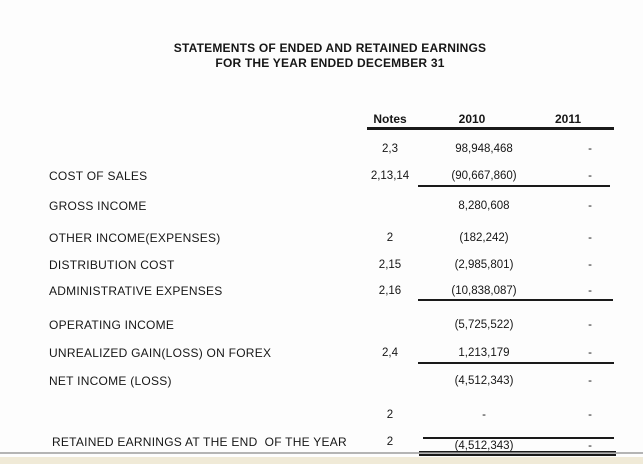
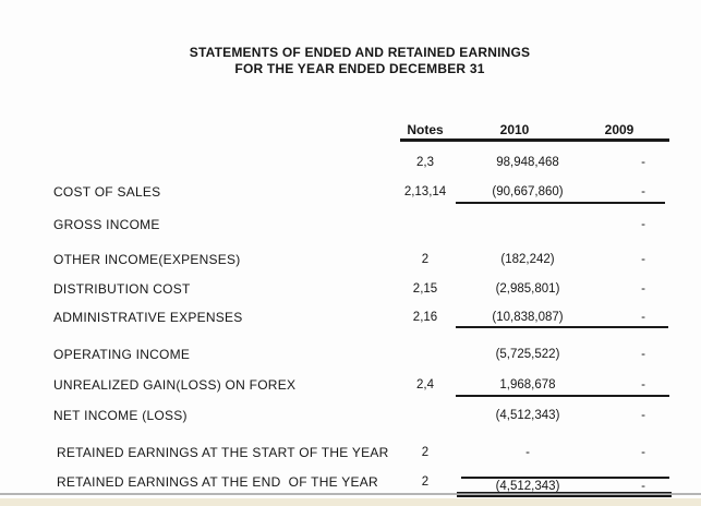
  STATEMENTS OF ENDED AND RETAINED EARNINGS
  FOR THE YEAR ENDED DECEMBER 31
  Notes
  2010
- 2011
+ 2009
  2,3
  98,948,468
  -
  COST OF SALES
  2,13,14
  (90,667,860)
  -
  GROSS INCOME
- 8,280,608
  -
  OTHER INCOME(EXPENSES)
  2
  (182,242)
  -
  DISTRIBUTION COST
  2,15
  (2,985,801)
  -
  ADMINISTRATIVE EXPENSES
  2,16
  (10,838,087)
  -
  OPERATING INCOME
  (5,725,522)
  -
  UNREALIZED GAIN(LOSS) ON FOREX
  2,4
- 1,213,179
+ 1,968,678
  -
  NET INCOME (LOSS)
  (4,512,343)
  -
+ RETAINED EARNINGS AT THE START OF THE YEAR
  2
  -
  -
  RETAINED EARNINGS AT THE END OF THE YEAR
  2
  (4,512,343)
  -
